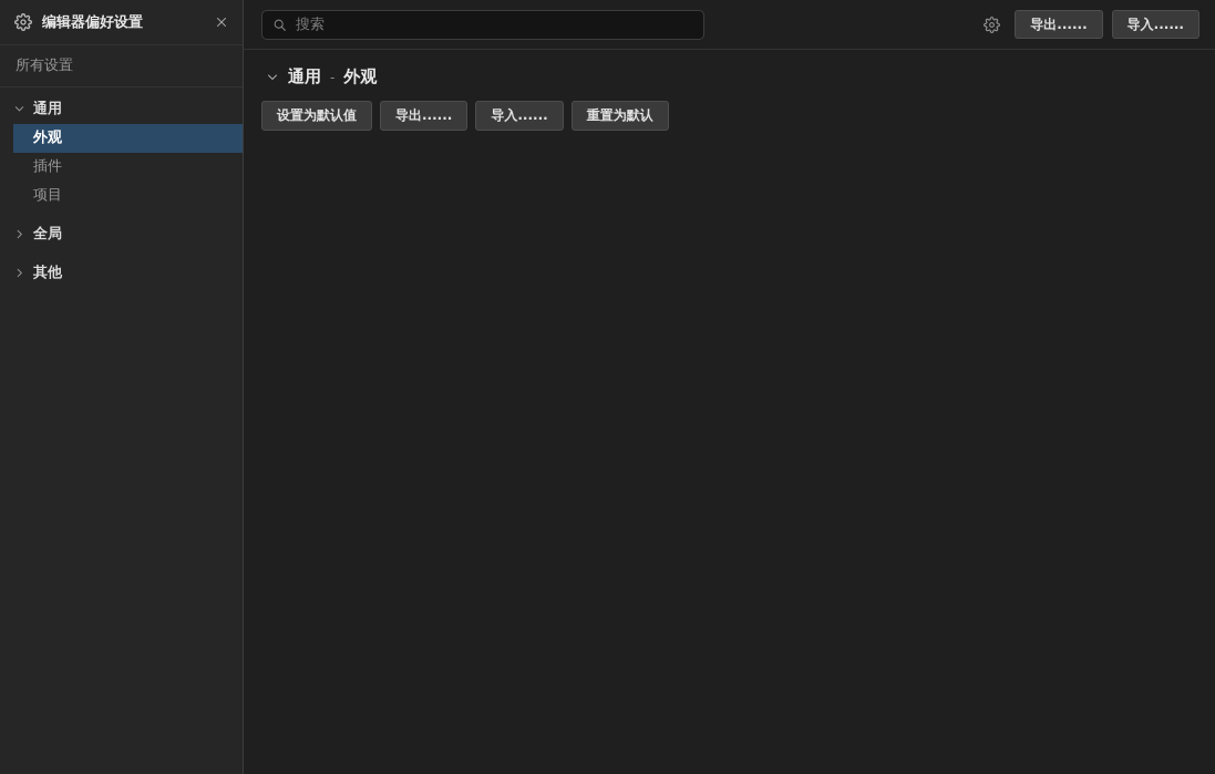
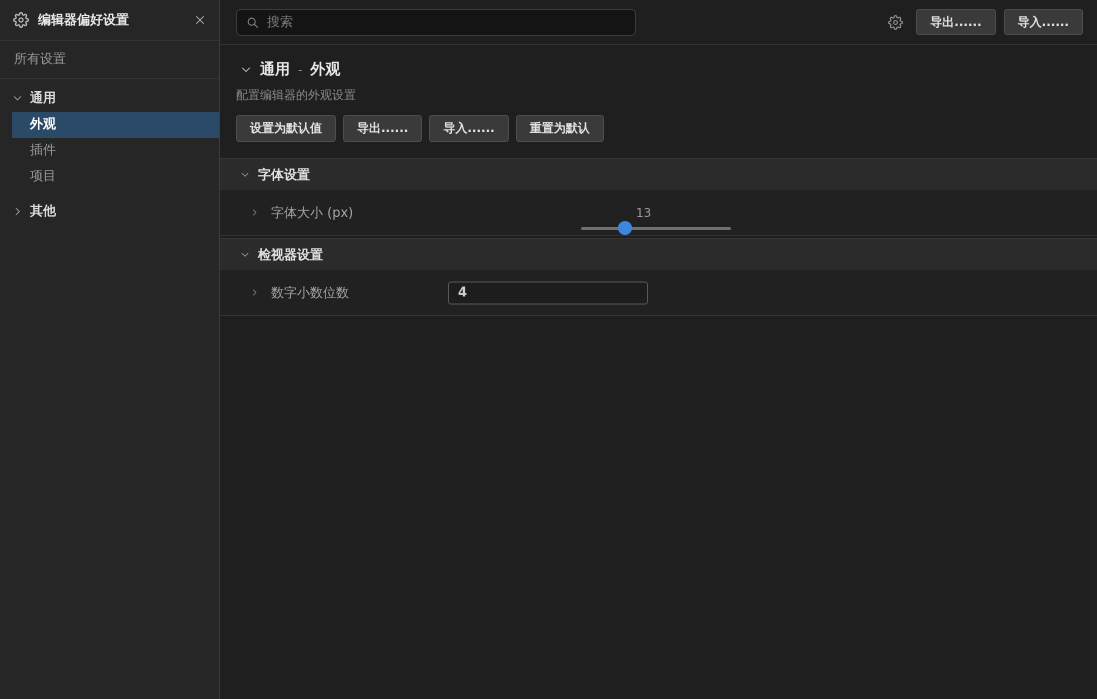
  编辑器偏好设置
  所有设置
  通用
  外观
  插件
  项目
- 全局
  其他
  搜索
  导出......
  导入......
  通用
  -
  外观
+ 配置编辑器的外观设置
  设置为默认值
  导出......
  导入......
  重置为默认
+ 字体设置
+ 字体大小 (px)
+ 13
+ 检视器设置
+ 数字小数位数
+ 4
